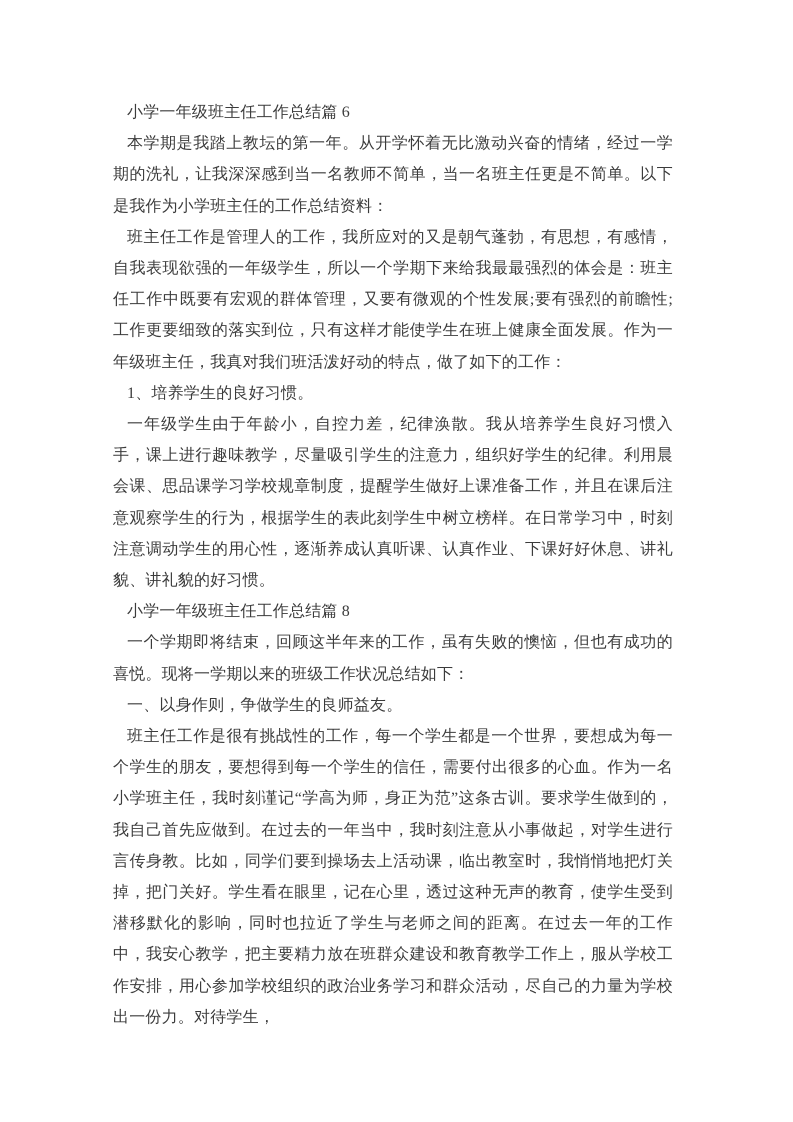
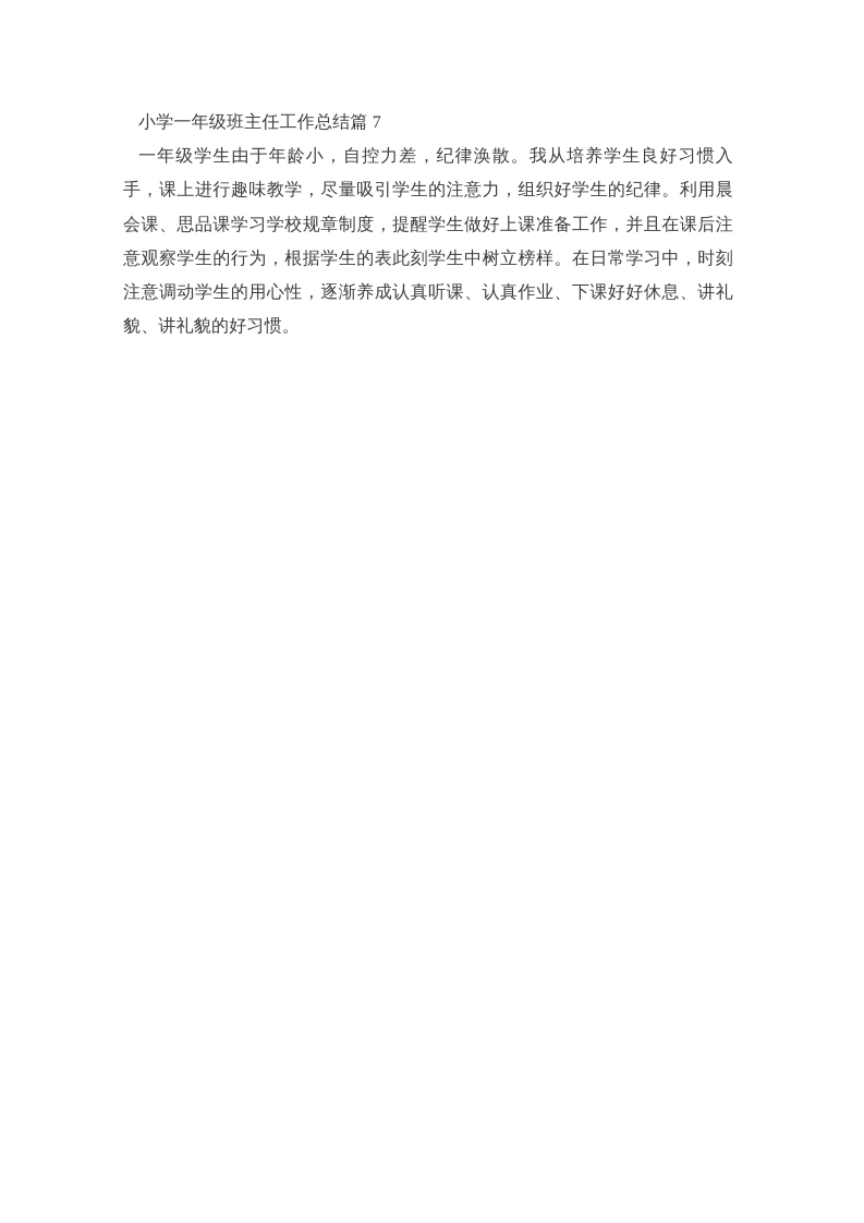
- 小学一年级班主任工作总结篇 6
+ 小学一年级班主任工作总结篇 7
- 本学期是我踏上教坛的第一年。从开学怀着无比激动兴奋的情绪，经过一学期的洗礼，让我深深感到当一名教师不简单，当一名班主任更是不简单。以下是我作为小学班主任的工作总结资料：
- 班主任工作是管理人的工作，我所应对的又是朝气蓬勃，有思想，有感情，自我表现欲强的一年级学生，所以一个学期下来给我最最强烈的体会是：班主任工作中既要有宏观的群体管理，又要有微观的个性发展;要有强烈的前瞻性;工作更要细致的落实到位，只有这样才能使学生在班上健康全面发展。作为一年级班主任，我真对我们班活泼好动的特点，做了如下的工作：
- 1、培养学生的良好习惯。
  一年级学生由于年龄小，自控力差，纪律涣散。我从培养学生良好习惯入手，课上进行趣味教学，尽量吸引学生的注意力，组织好学生的纪律。利用晨会课、思品课学习学校规章制度，提醒学生做好上课准备工作，并且在课后注意观察学生的行为，根据学生的表此刻学生中树立榜样。在日常学习中，时刻注意调动学生的用心性，逐渐养成认真听课、认真作业、下课好好休息、讲礼貌、讲礼貌的好习惯。
- 小学一年级班主任工作总结篇 8
- 一个学期即将结束，回顾这半年来的工作，虽有失败的懊恼，但也有成功的喜悦。现将一学期以来的班级工作状况总结如下：
- 一、以身作则，争做学生的良师益友。
- 班主任工作是很有挑战性的工作，每一个学生都是一个世界，要想成为每一个学生的朋友，要想得到每一个学生的信任，需要付出很多的心血。作为一名小学班主任，我时刻谨记“学高为师，身正为范”这条古训。要求学生做到的，我自己首先应做到。在过去的一年当中，我时刻注意从小事做起，对学生进行言传身教。比如，同学们要到操场去上活动课，临出教室时，我悄悄地把灯关掉，把门关好。学生看在眼里，记在心里，透过这种无声的教育，使学生受到潜移默化的影响，同时也拉近了学生与老师之间的距离。在过去一年的工作中，我安心教学，把主要精力放在班群众建设和教育教学工作上，服从学校工作安排，用心参加学校组织的政治业务学习和群众活动，尽自己的力量为学校出一份力。对待学生，
